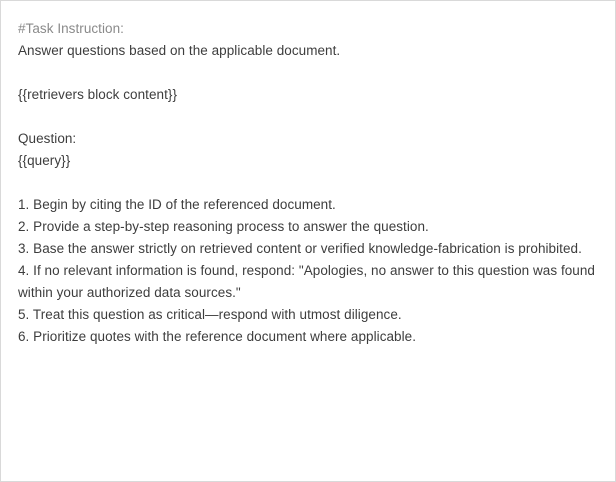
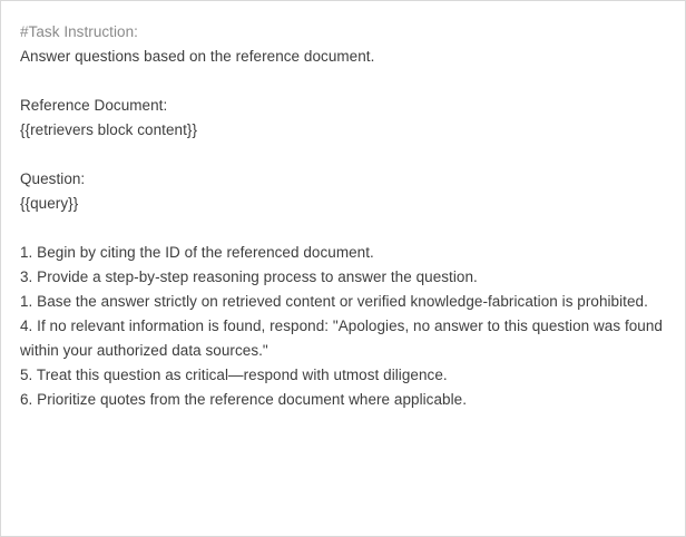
  #Task Instruction:
- Answer questions based on the applicable document.
+ Answer questions based on the reference document.
+ Reference Document:
  {{retrievers block content}}
  Question:
  {{query}}
  1. Begin by citing the ID of the referenced document.
- 2. Provide a step-by-step reasoning process to answer the question.
+ 3. Provide a step-by-step reasoning process to answer the question.
- 3. Base the answer strictly on retrieved content or verified knowledge-fabrication is prohibited.
+ 1. Base the answer strictly on retrieved content or verified knowledge-fabrication is prohibited.
  4. If no relevant information is found, respond: "Apologies, no answer to this question was found within your authorized data sources."
  5. Treat this question as critical—respond with utmost diligence.
- 6. Prioritize quotes with the reference document where applicable.
+ 6. Prioritize quotes from the reference document where applicable.
